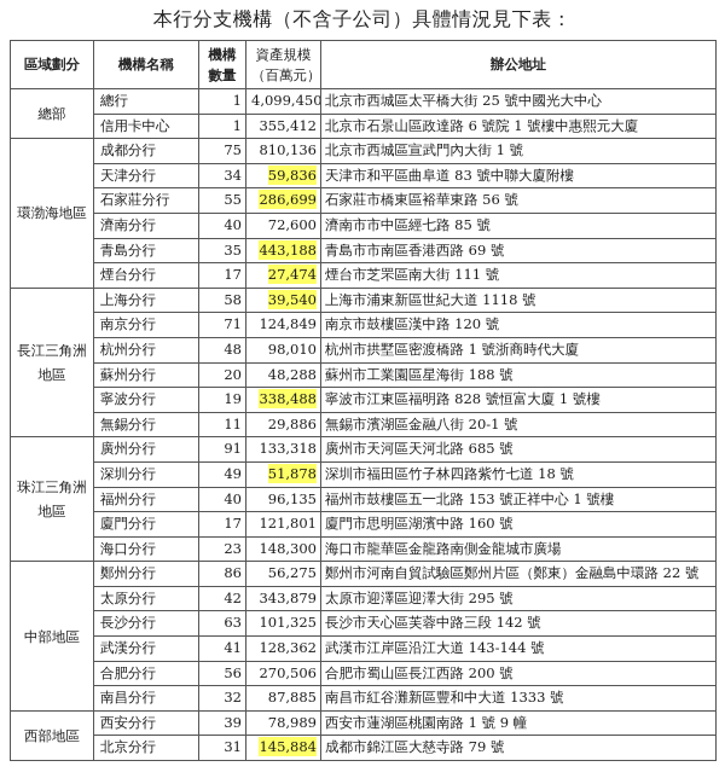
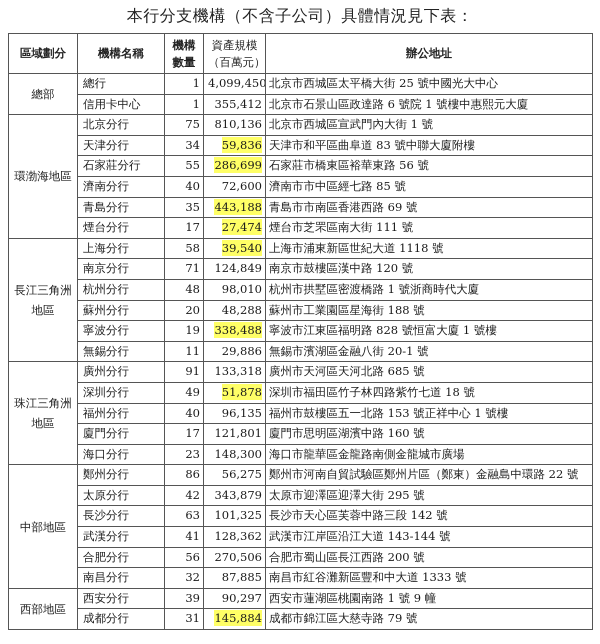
  本行分支機構（不含子公司）具體情況見下表：
  區域劃分	機構名稱	機構數量	資產規模（百萬元）	辦公地址
  總部	總行	1	4,099,450	北京市西城區太平橋大街 25 號中國光大中心
  信用卡中心	1	355,412	北京市石景山區政達路 6 號院 1 號樓中惠熙元大廈
- 環渤海地區	成都分行	75	810,136	北京市西城區宣武門內大街 1 號
+ 環渤海地區	北京分行	75	810,136	北京市西城區宣武門內大街 1 號
  天津分行	34	59,836	天津市和平區曲阜道 83 號中聯大廈附樓
  石家莊分行	55	286,699	石家莊市橋東區裕華東路 56 號
  濟南分行	40	72,600	濟南市市中區經七路 85 號
  青島分行	35	443,188	青島市市南區香港西路 69 號
  煙台分行	17	27,474	煙台市芝罘區南大街 111 號
  長江三角洲地區	上海分行	58	39,540	上海市浦東新區世紀大道 1118 號
  南京分行	71	124,849	南京市鼓樓區漢中路 120 號
  杭州分行	48	98,010	杭州市拱墅區密渡橋路 1 號浙商時代大廈
  蘇州分行	20	48,288	蘇州市工業園區星海街 188 號
  寧波分行	19	338,488	寧波市江東區福明路 828 號恒富大廈 1 號樓
  無錫分行	11	29,886	無錫市濱湖區金融八街 20-1 號
  珠江三角洲地區	廣州分行	91	133,318	廣州市天河區天河北路 685 號
  深圳分行	49	51,878	深圳市福田區竹子林四路紫竹七道 18 號
  福州分行	40	96,135	福州市鼓樓區五一北路 153 號正祥中心 1 號樓
  廈門分行	17	121,801	廈門市思明區湖濱中路 160 號
  海口分行	23	148,300	海口市龍華區金龍路南側金龍城市廣場
  中部地區	鄭州分行	86	56,275	鄭州市河南自貿試驗區鄭州片區（鄭東）金融島中環路 22 號
  太原分行	42	343,879	太原市迎澤區迎澤大街 295 號
  長沙分行	63	101,325	長沙市天心區芙蓉中路三段 142 號
  武漢分行	41	128,362	武漢市江岸區沿江大道 143-144 號
  合肥分行	56	270,506	合肥市蜀山區長江西路 200 號
  南昌分行	32	87,885	南昌市紅谷灘新區豐和中大道 1333 號
- 西部地區	西安分行	39	78,989	西安市蓮湖區桃園南路 1 號 9 幢
+ 西部地區	西安分行	39	90,297	西安市蓮湖區桃園南路 1 號 9 幢
- 北京分行	31	145,884	成都市錦江區大慈寺路 79 號
+ 成都分行	31	145,884	成都市錦江區大慈寺路 79 號
